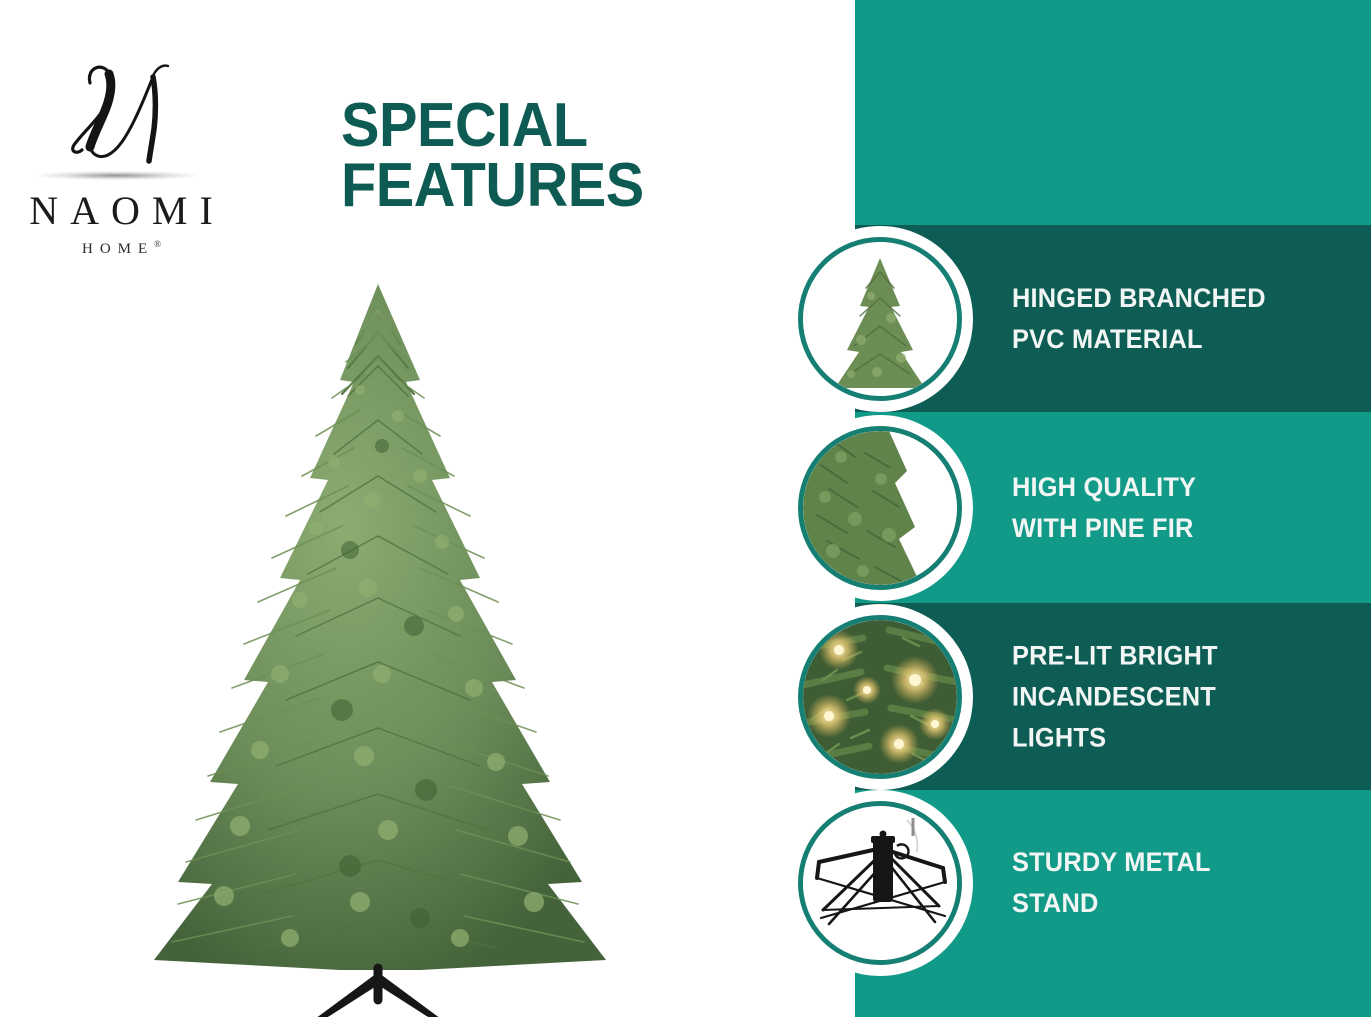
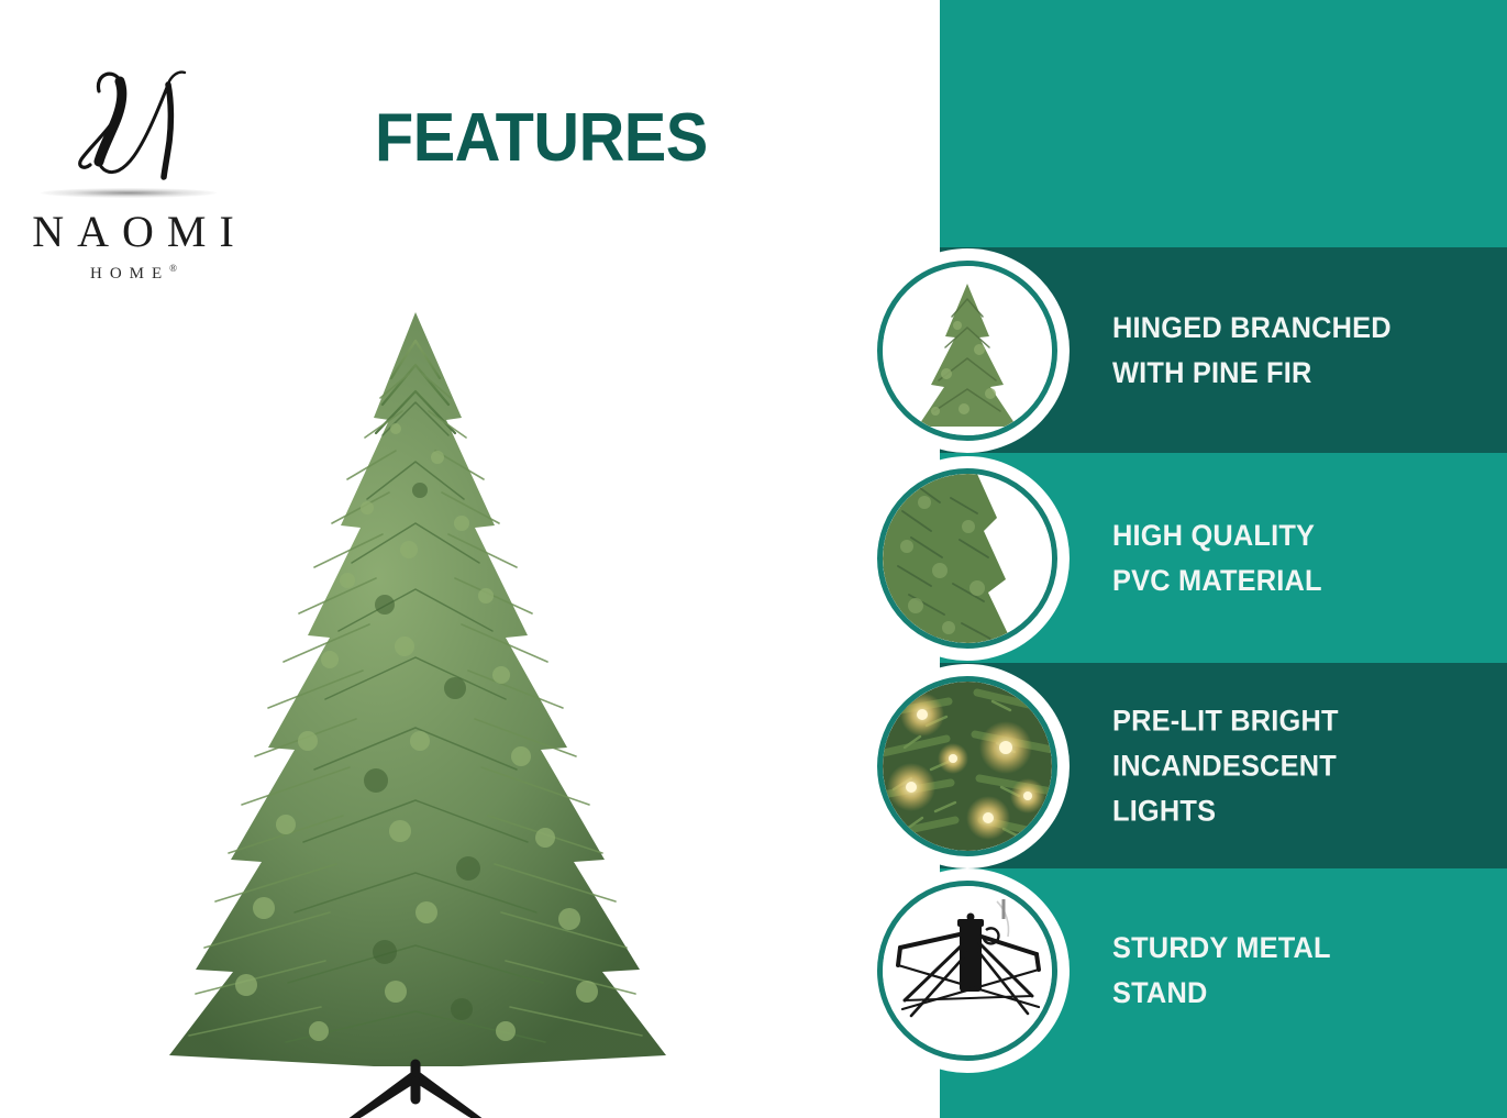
  NAOMI
  HOME®
- SPECIAL
  FEATURES
  HINGED BRANCHED
- PVC MATERIAL
+ WITH PINE FIR
  HIGH QUALITY
- WITH PINE FIR
+ PVC MATERIAL
  PRE-LIT BRIGHT
  INCANDESCENT
  LIGHTS
  STURDY METAL
  STAND
